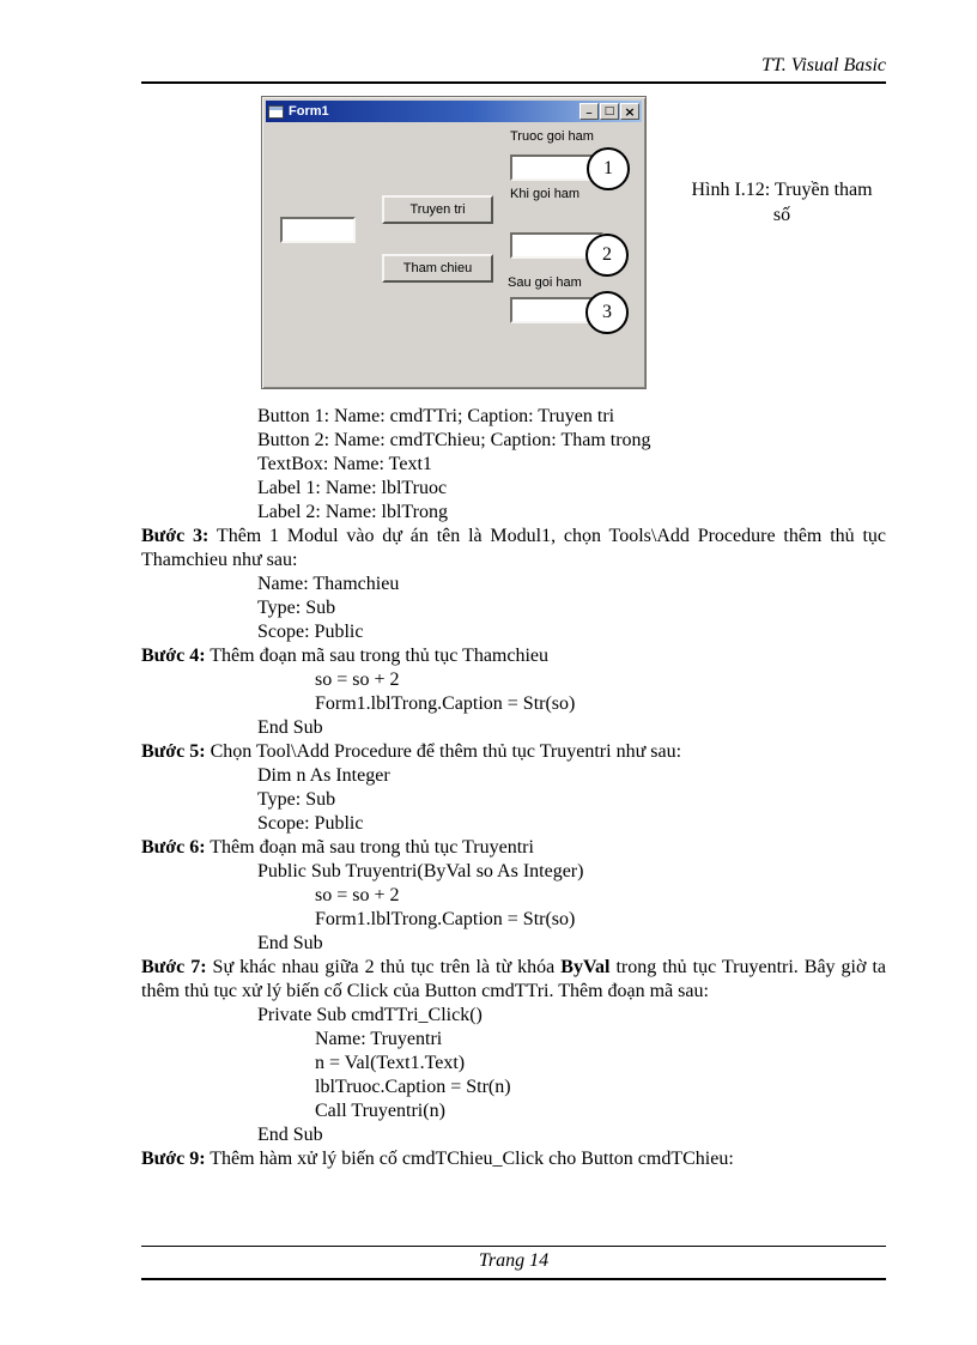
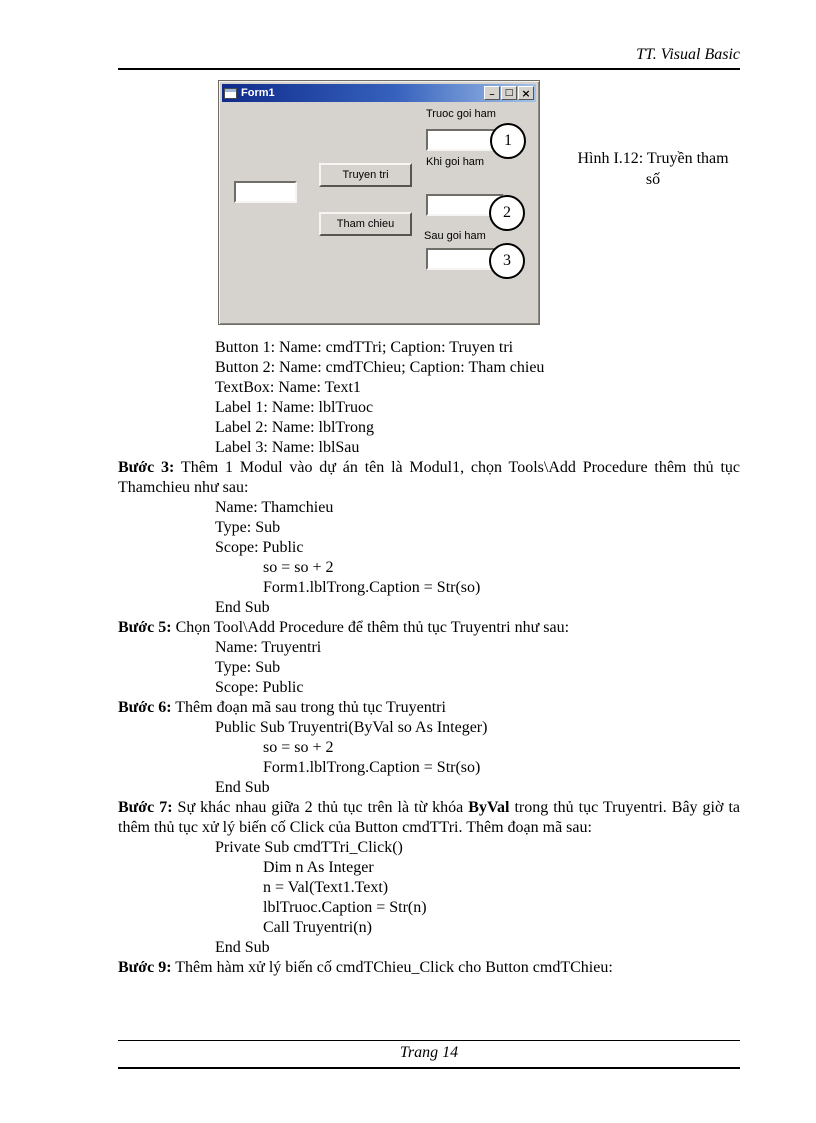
  TT. Visual Basic
  Form1
  _
  □
  ×
  Truoc goi ham
  1
  Truyen tri
  Khi goi ham
  2
  Tham chieu
  Sau goi ham
  3
  Hình I.12: Truyền tham số
  Button 1: Name: cmdTTri; Caption: Truyen tri
- Button 2: Name: cmdTChieu; Caption: Tham trong
+ Button 2: Name: cmdTChieu; Caption: Tham chieu
  TextBox: Name: Text1
  Label 1: Name: lblTruoc
  Label 2: Name: lblTrong
+ Label 3: Name: lblSau
  Bước 3: Thêm 1 Modul vào dự án tên là Modul1, chọn Tools\Add Procedure thêm thủ tục Thamchieu như sau:
  Name: Thamchieu
  Type: Sub
  Scope: Public
- Bước 4: Thêm đoạn mã sau trong thủ tục Thamchieu
  so = so + 2
  Form1.lblTrong.Caption = Str(so)
  End Sub
  Bước 5: Chọn Tool\Add Procedure để thêm thủ tục Truyentri như sau:
- Dim n As Integer
+ Name: Truyentri
  Type: Sub
  Scope: Public
  Bước 6: Thêm đoạn mã sau trong thủ tục Truyentri
  Public Sub Truyentri(ByVal so As Integer)
  so = so + 2
  Form1.lblTrong.Caption = Str(so)
  End Sub
  Bước 7: Sự khác nhau giữa 2 thủ tục trên là từ khóa ByVal trong thủ tục Truyentri. Bây giờ ta thêm thủ tục xử lý biến cố Click của Button cmdTTri. Thêm đoạn mã sau:
  Private Sub cmdTTri_Click()
- Name: Truyentri
+ Dim n As Integer
  n = Val(Text1.Text)
  lblTruoc.Caption = Str(n)
  Call Truyentri(n)
  End Sub
  Bước 9: Thêm hàm xử lý biến cố cmdTChieu_Click cho Button cmdTChieu:
  Trang 14
